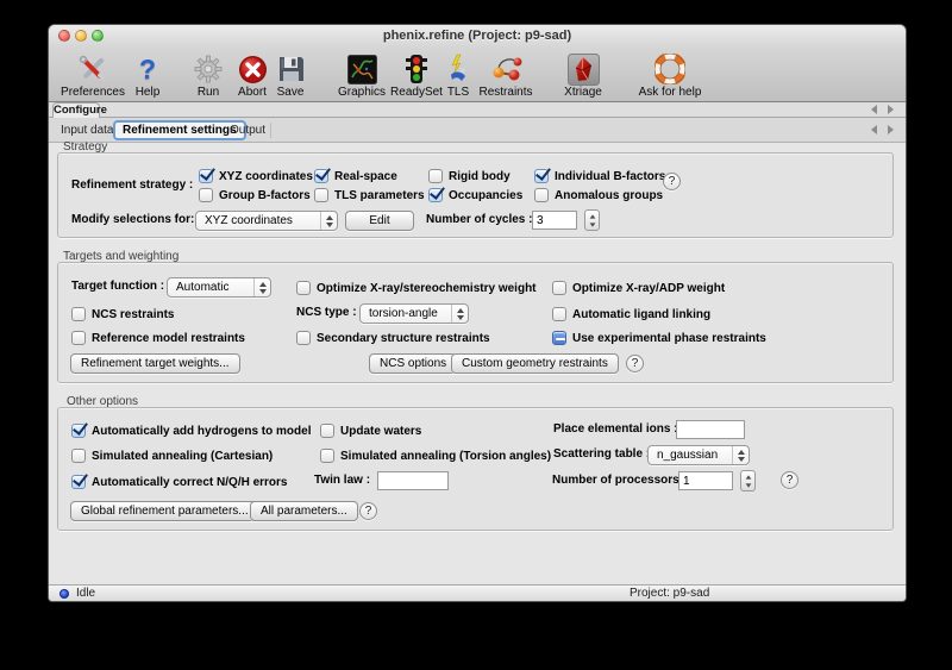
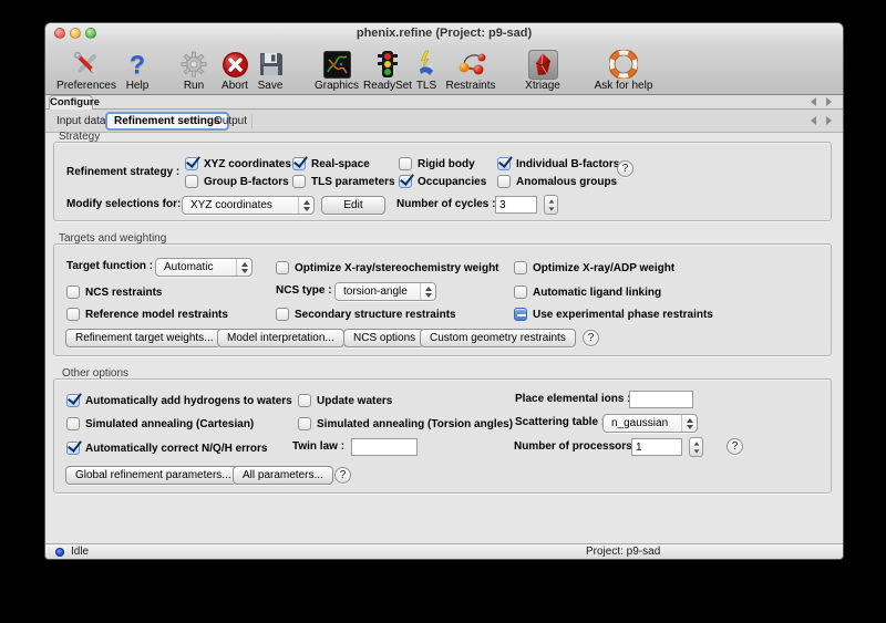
  phenix.refine (Project: p9-sad)
  Preferences
  ?
  Help
  Run
  Abort
  Save
  Graphics
  ReadySet
  TLS
  Restraints
  Xtriage
  Ask for help
  Configure
  Input data
  Refinement settings
  Output
  Strategy
  Refinement strategy :
  XYZ coordinates
  Real-space
  Rigid body
  Individual B-factors
  Group B-factors
  TLS parameters
  Occupancies
  Anomalous groups
  ?
  Modify selections for:
  XYZ coordinates
  Edit
  Number of cycles :
  3
  Targets and weighting
  Target function :
  Automatic
  Optimize X-ray/stereochemistry weight
  Optimize X-ray/ADP weight
  NCS restraints
  NCS type :
  torsion-angle
  Automatic ligand linking
  Reference model restraints
  Secondary structure restraints
  Use experimental phase restraints
  Refinement target weights...
+ Model interpretation...
  NCS options
  Custom geometry restraints
  ?
  Other options
- Automatically add hydrogens to model
+ Automatically add hydrogens to waters
  Update waters
  Place elemental ions
  Simulated annealing (Cartesian)
  Simulated annealing (Torsion angles)
  Scattering table
  n_gaussian
  Automatically correct N/Q/H errors
  Twin law :
  Number of processors
  1
  ?
  Global refinement parameters...
  All parameters...
  ?
  Idle
  Project: p9-sad
